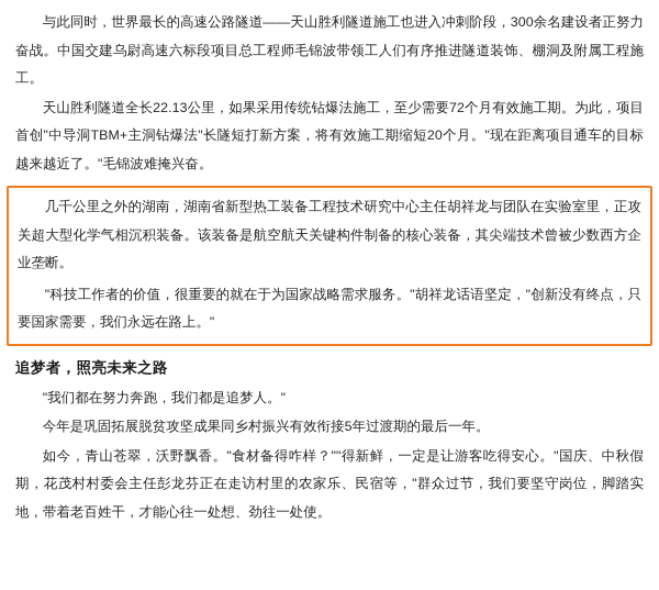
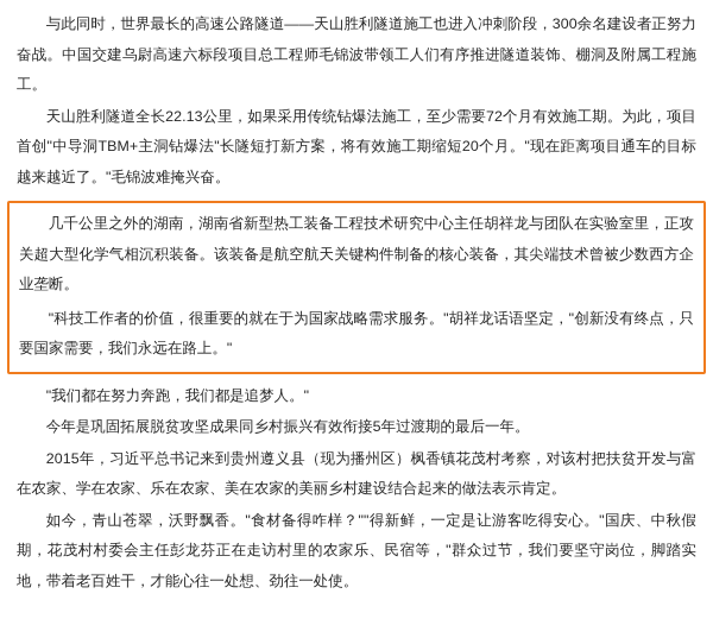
  与此同时，世界最长的高速公路隧道——天山胜利隧道施工也进入冲刺阶段，300余名建设者正努力奋战。中国交建乌尉高速六标段项目总工程师毛锦波带领工人们有序推进隧道装饰、棚洞及附属工程施工。
  天山胜利隧道全长22.13公里，如果采用传统钻爆法施工，至少需要72个月有效施工期。为此，项目首创"中导洞TBM+主洞钻爆法"长隧短打新方案，将有效施工期缩短20个月。"现在距离项目通车的目标越来越近了。"毛锦波难掩兴奋。
  几千公里之外的湖南，湖南省新型热工装备工程技术研究中心主任胡祥龙与团队在实验室里，正攻关超大型化学气相沉积装备。该装备是航空航天关键构件制备的核心装备，其尖端技术曾被少数西方企业垄断。
  "科技工作者的价值，很重要的就在于为国家战略需求服务。"胡祥龙话语坚定，"创新没有终点，只要国家需要，我们永远在路上。"
- 追梦者，照亮未来之路
  "我们都在努力奔跑，我们都是追梦人。"
  今年是巩固拓展脱贫攻坚成果同乡村振兴有效衔接5年过渡期的最后一年。
+ 2015年，习近平总书记来到贵州遵义县（现为播州区）枫香镇花茂村考察，对该村把扶贫开发与富在农家、学在农家、乐在农家、美在农家的美丽乡村建设结合起来的做法表示肯定。
  如今，青山苍翠，沃野飘香。"食材备得咋样？""得新鲜，一定是让游客吃得安心。"国庆、中秋假期，花茂村村委会主任彭龙芬正在走访村里的农家乐、民宿等，"群众过节，我们要坚守岗位，脚踏实地，带着老百姓干，才能心往一处想、劲往一处使。
